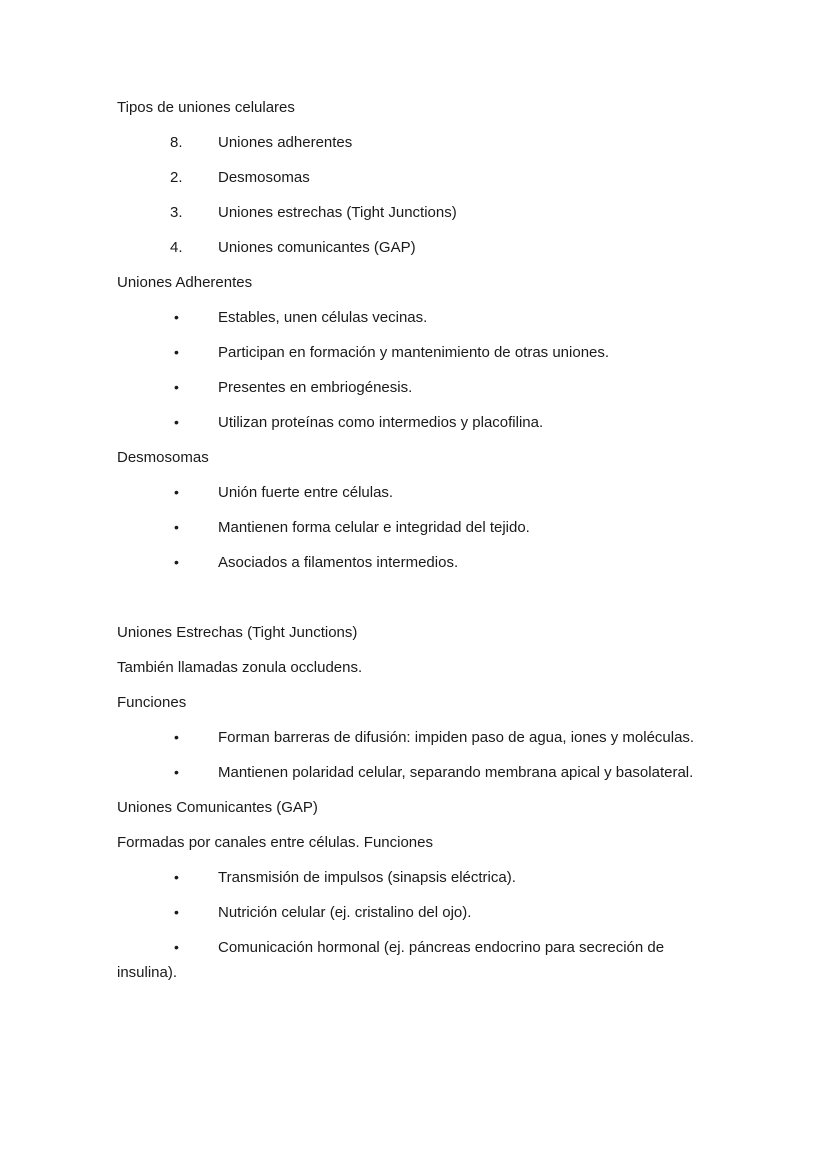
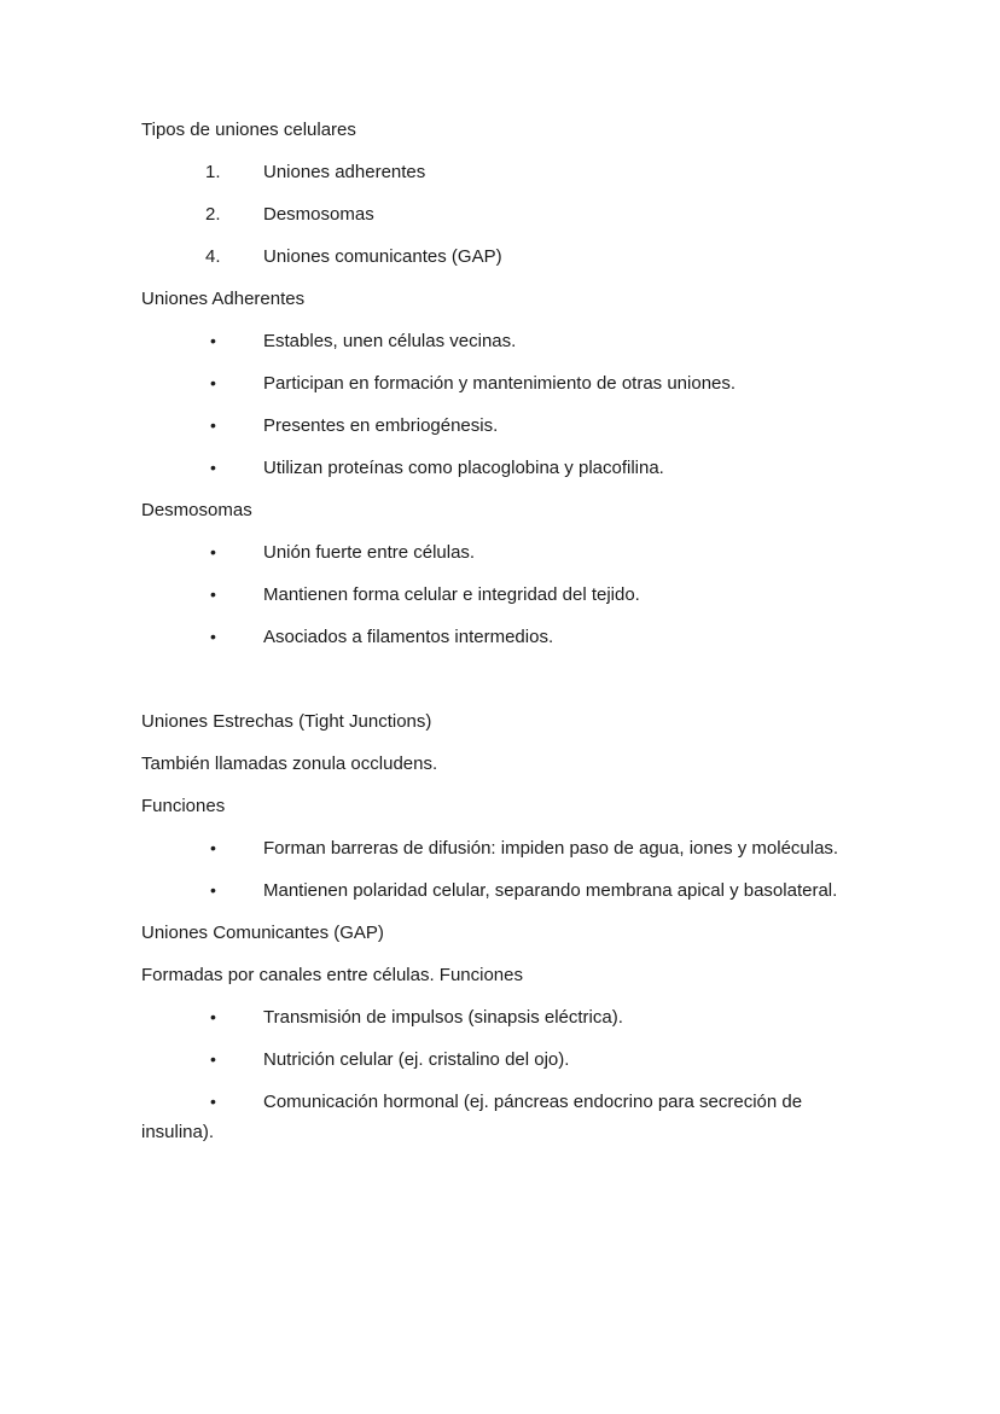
  Tipos de uniones celulares
- 8.
+ 1.
  Uniones adherentes
  2.
  Desmosomas
- 3.
- Uniones estrechas (Tight Junctions)
  4.
  Uniones comunicantes (GAP)
  Uniones Adherentes
  •
  Estables, unen células vecinas.
  •
  Participan en formación y mantenimiento de otras uniones.
  •
  Presentes en embriogénesis.
  •
- Utilizan proteínas como intermedios y placofilina.
+ Utilizan proteínas como placoglobina y placofilina.
  Desmosomas
  •
  Unión fuerte entre células.
  •
  Mantienen forma celular e integridad del tejido.
  •
  Asociados a filamentos intermedios.
  Uniones Estrechas (Tight Junctions)
  También llamadas zonula occludens.
  Funciones
  •
  Forman barreras de difusión: impiden paso de agua, iones y moléculas.
  •
  Mantienen polaridad celular, separando membrana apical y basolateral.
  Uniones Comunicantes (GAP)
  Formadas por canales entre células. Funciones
  •
  Transmisión de impulsos (sinapsis eléctrica).
  •
  Nutrición celular (ej. cristalino del ojo).
  •
  Comunicación hormonal (ej. páncreas endocrino para secreción de insulina).
